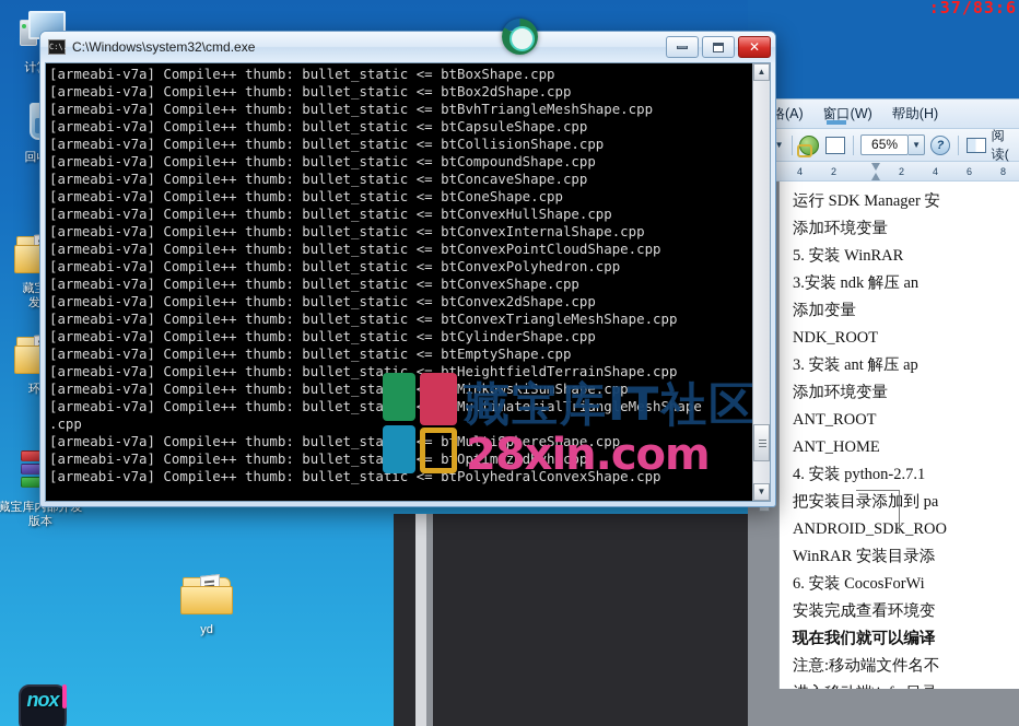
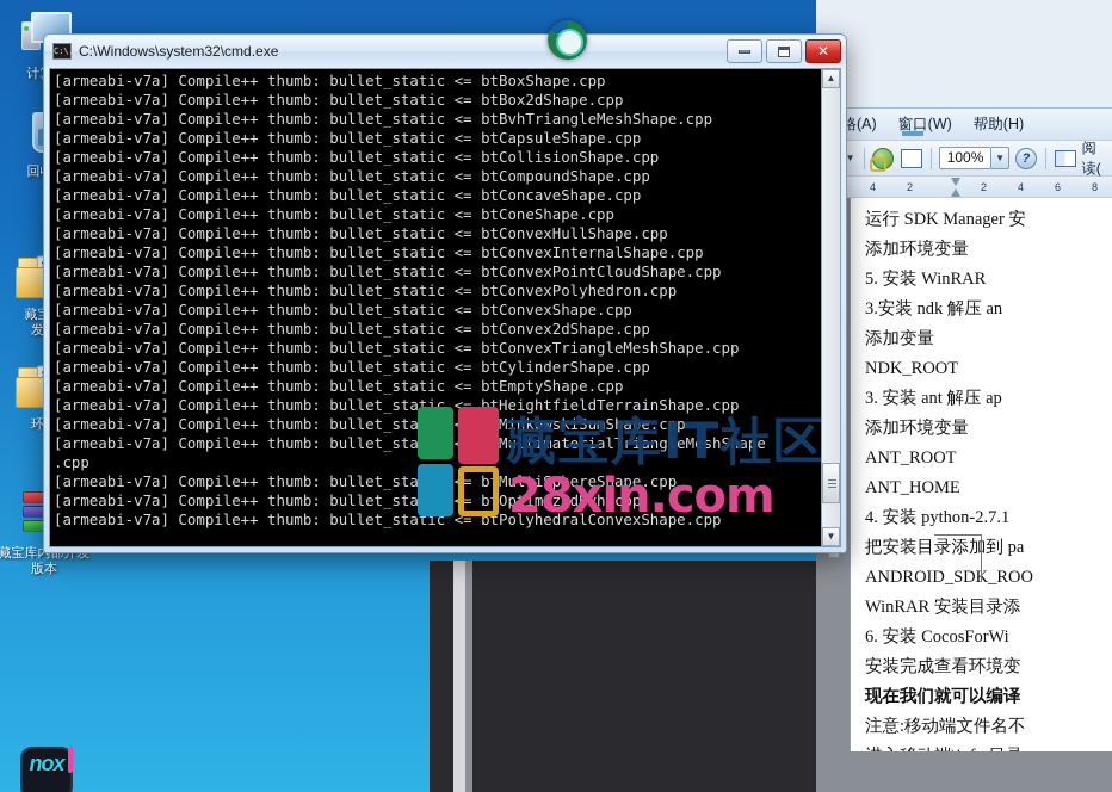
  藏宝库内部开发版本
  nox
- yd
- :37/83:6
  格(A)
  窗口(W)
  帮助(H)
  ▼
- 65%
+ 100%
  ▼
  ?
  阅读(
  4
  2
  2
  4
  6
  8
  运行 SDK Manager 安
  添加环境变量
  5. 安装 WinRAR
  3.安装 ndk 解压 an
  添加变量
  NDK_ROOT
  3. 安装 ant 解压 ap
  添加环境变量
  ANT_ROOT
  ANT_HOME
  4. 安装 python-2.7.1
  把安装目录添加到 pa
  ANDROID_SDK_ROO
  WinRAR 安装目录添
  6. 安装 CocosForWi
  安装完成查看环境变
  现在我们就可以编译
  注意:移动端文件名不
  C:\.
  C:\Windows\system32\cmd.exe
  ✕
  [armeabi-v7a] Compile++ thumb: bullet_static <= btBoxShape.cpp
  [armeabi-v7a] Compile++ thumb: bullet_static <= btBox2dShape.cpp
  [armeabi-v7a] Compile++ thumb: bullet_static <= btBvhTriangleMeshShape.cpp
  [armeabi-v7a] Compile++ thumb: bullet_static <= btCapsuleShape.cpp
  [armeabi-v7a] Compile++ thumb: bullet_static <= btCollisionShape.cpp
  [armeabi-v7a] Compile++ thumb: bullet_static <= btCompoundShape.cpp
  [armeabi-v7a] Compile++ thumb: bullet_static <= btConcaveShape.cpp
  [armeabi-v7a] Compile++ thumb: bullet_static <= btConeShape.cpp
  [armeabi-v7a] Compile++ thumb: bullet_static <= btConvexHullShape.cpp
  [armeabi-v7a] Compile++ thumb: bullet_static <= btConvexInternalShape.cpp
  [armeabi-v7a] Compile++ thumb: bullet_static <= btConvexPointCloudShape.cpp
  [armeabi-v7a] Compile++ thumb: bullet_static <= btConvexPolyhedron.cpp
  [armeabi-v7a] Compile++ thumb: bullet_static <= btConvexShape.cpp
  [armeabi-v7a] Compile++ thumb: bullet_static <= btConvex2dShape.cpp
  [armeabi-v7a] Compile++ thumb: bullet_static <= btConvexTriangleMeshShape.cpp
  [armeabi-v7a] Compile++ thumb: bullet_static <= btCylinderShape.cpp
  [armeabi-v7a] Compile++ thumb: bullet_static <= btEmptyShape.cpp
  [armeabi-v7a] Compile++ thumb: bullet_static <= btHeightfieldTerrainShape.cpp
  [armeabi-v7a] Compile++ thumb: bullet_staMinkowskiSumShape.cpp
  [armeabi-v7a] Compile++ thumb: bullet_staMultimaterialTriangleMeshShape
  .cpp
  [armeabi-v7a] Compile++ thumb: bullet_sta <= btMultiSphereShape.cpp
  [armeabi-v7a] Compile++ thumb: bullet_sta <= btOptimizedBvh.cpp
  [armeabi-v7a] Compile++ thumb: bullet_static <= btPolyhedralConvexShape.cpp
  藏宝库IT社区
  28xin.com
  ▲
  ▼
